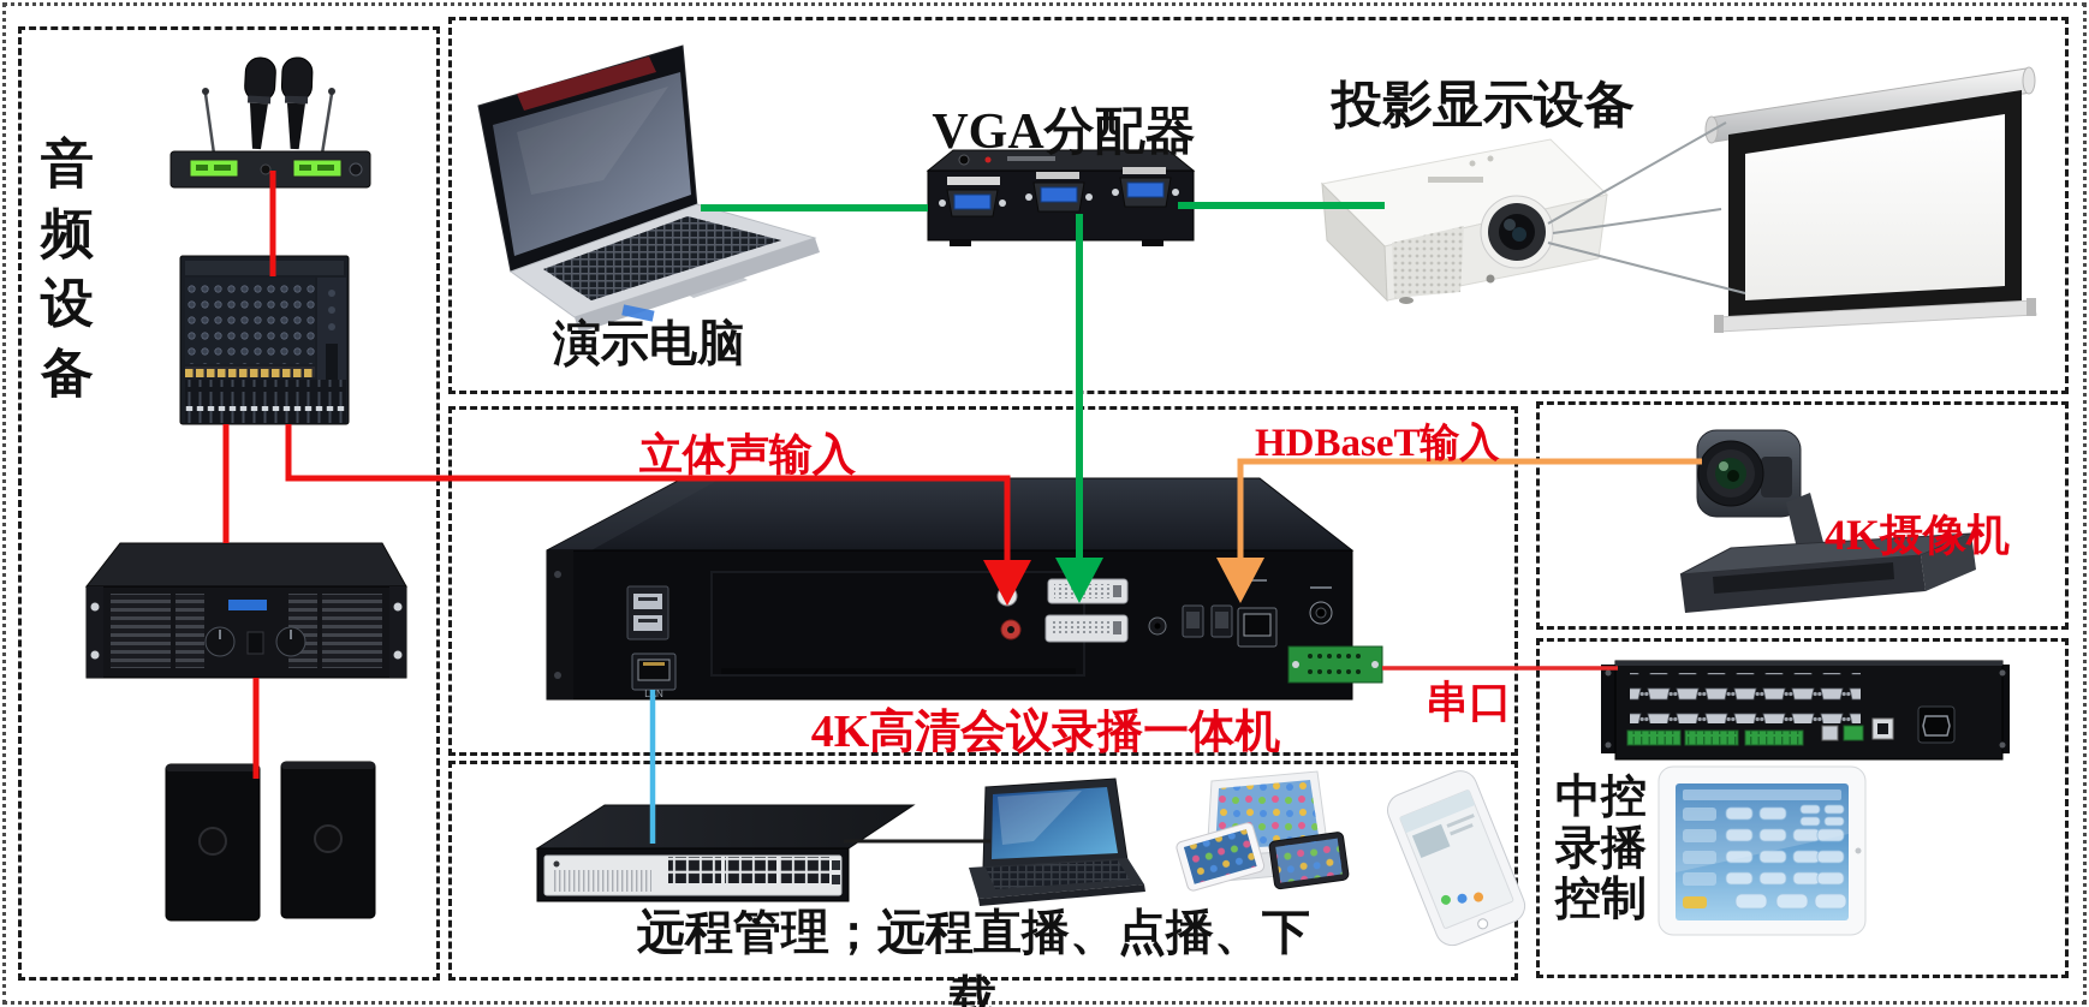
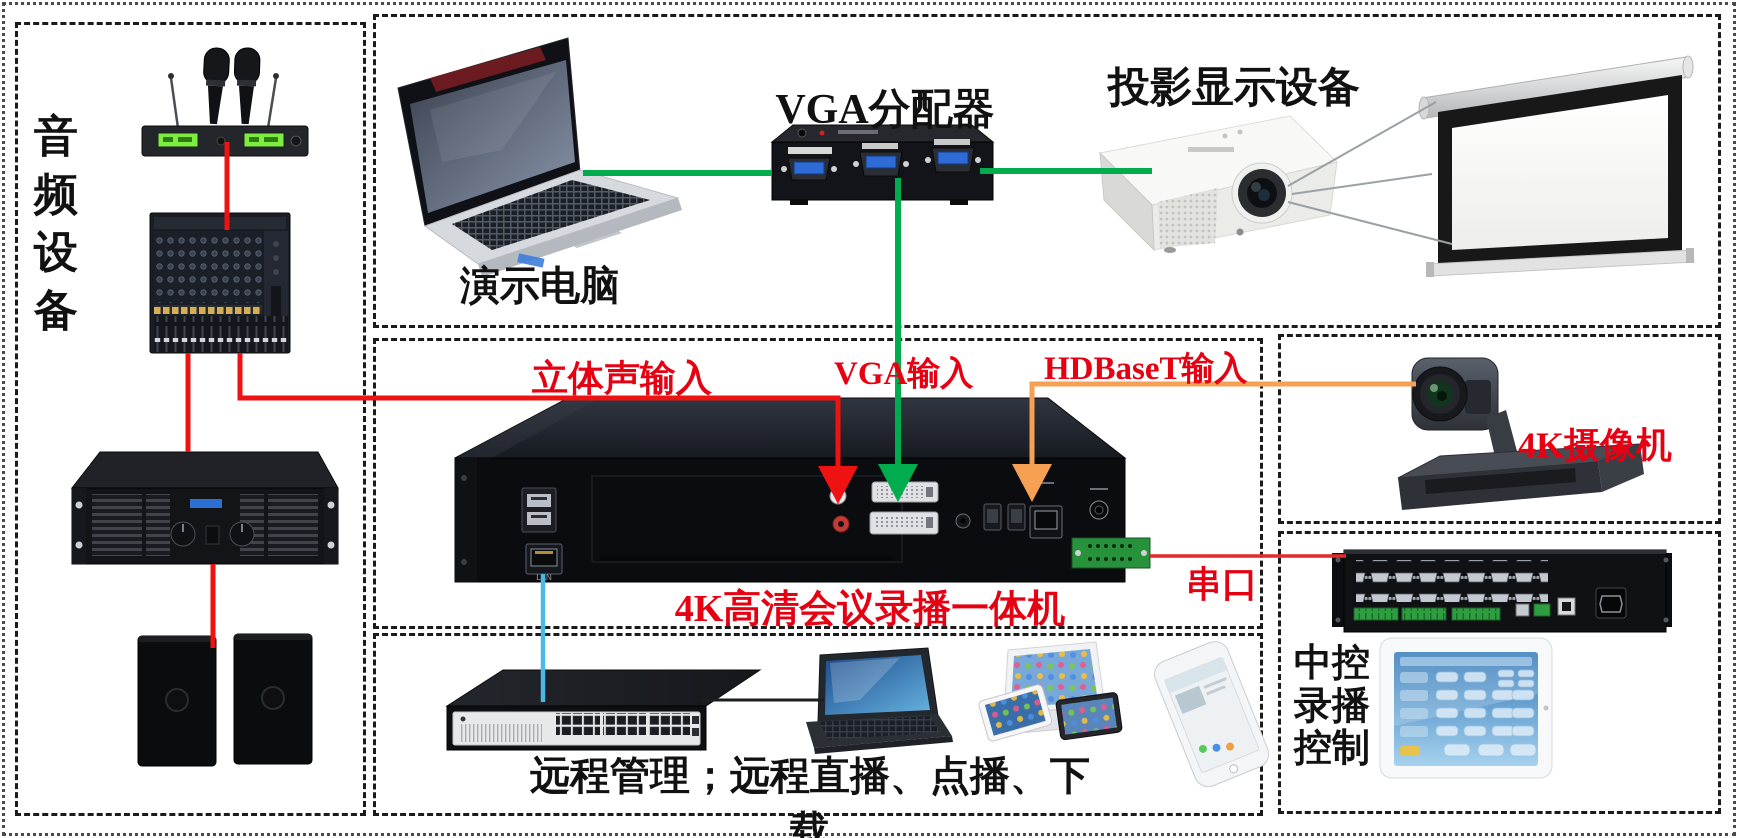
  音
  频
  设
  备
  演示电脑
  VGA分配器
  投影显示设备
  立体声输入
+ VGA输入
  HDBaseT输入
  4K高清会议录播一体机
  4K摄像机
  串口
  远程管理；远程直播、点播、下载
  中控
  录播
  控制
